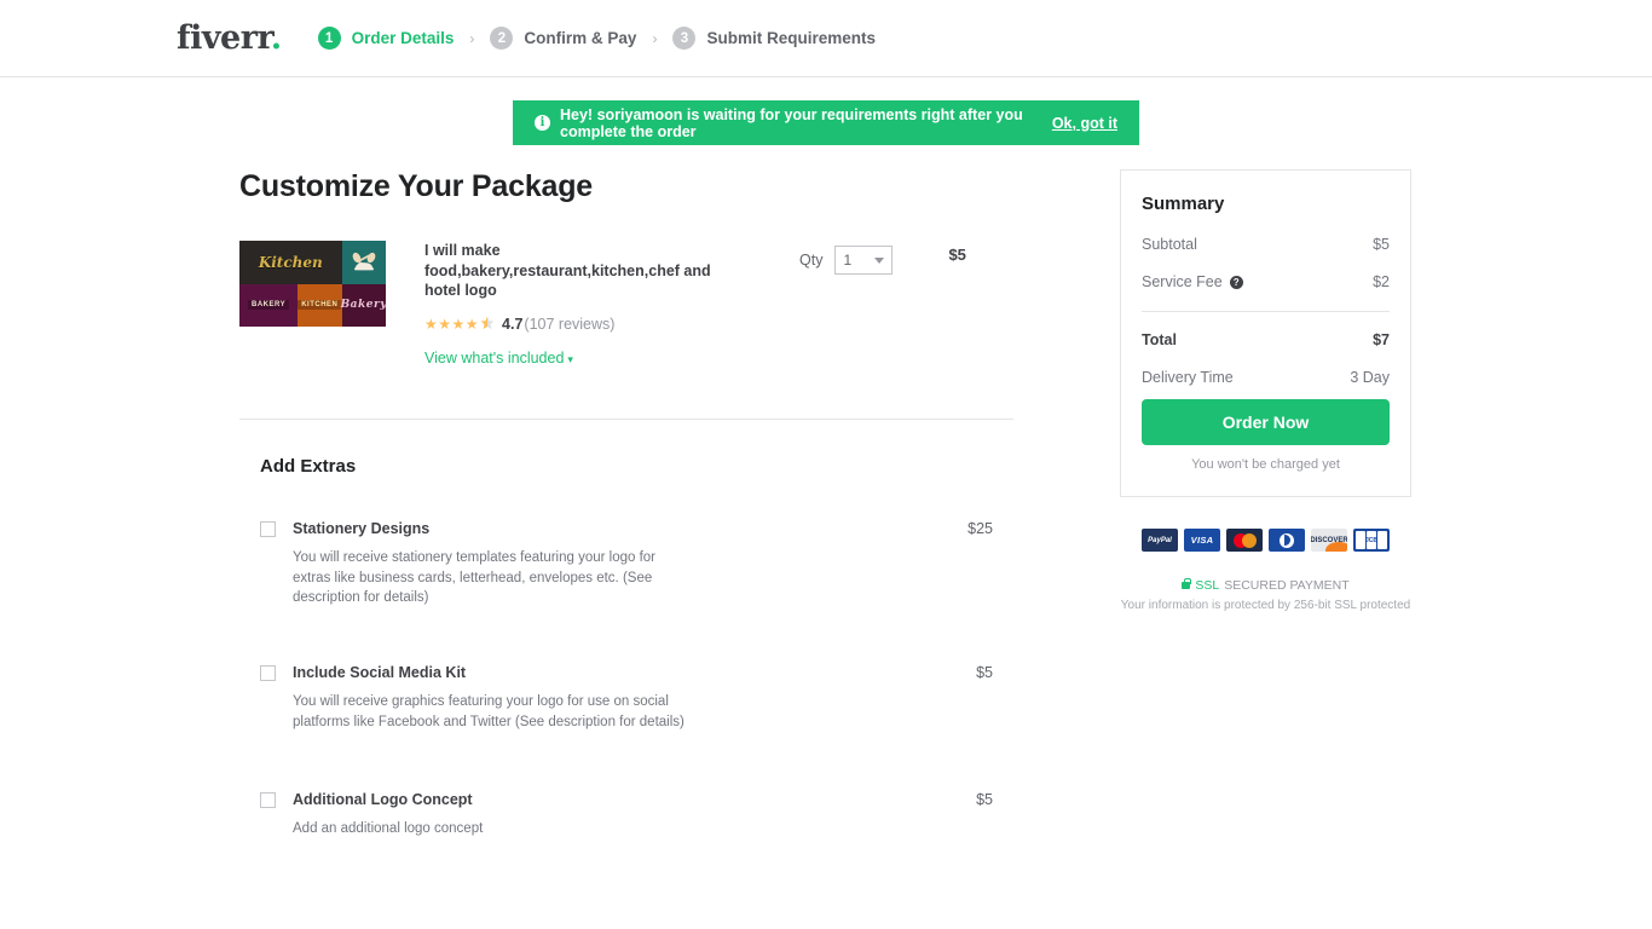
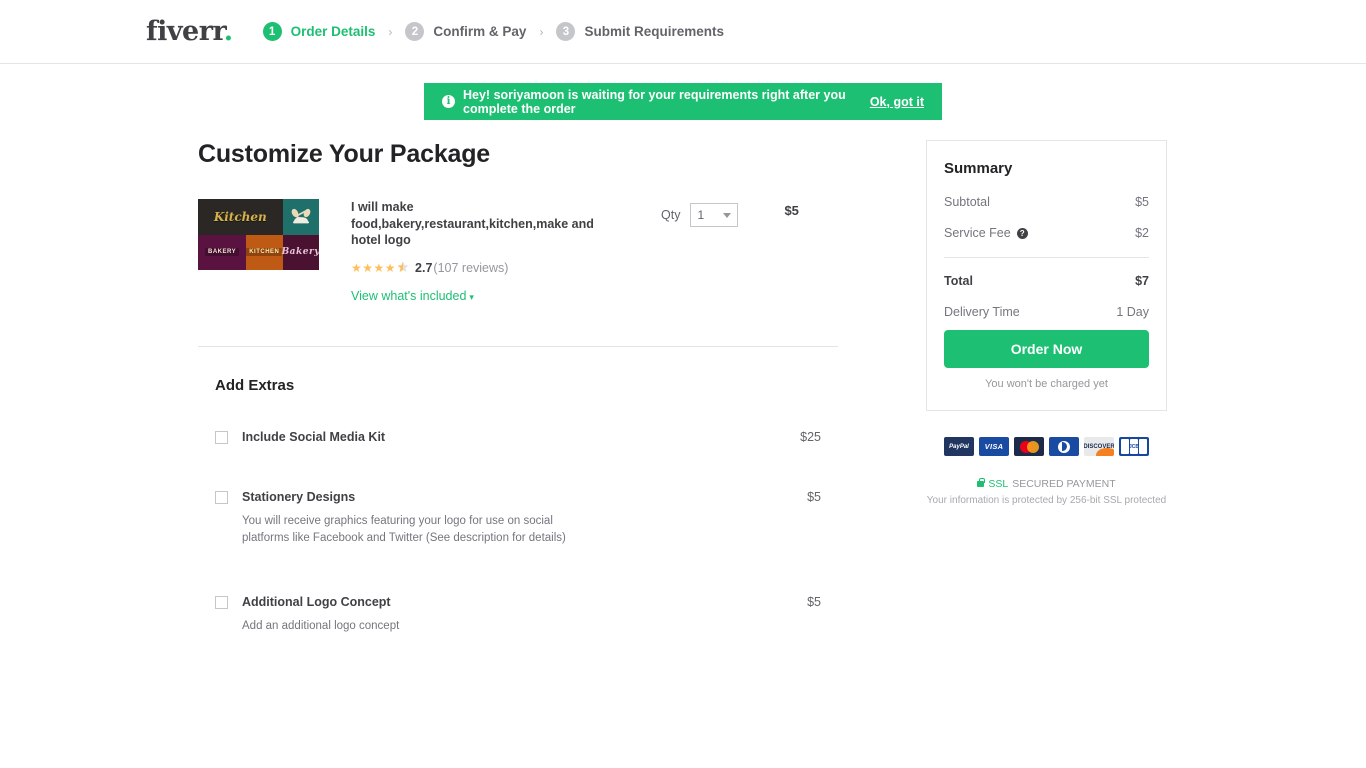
  fiverr.
  1
  Order Details
  ›
  2
  Confirm & Pay
  ›
  3
  Submit Requirements
  i
  Hey! soriyamoon is waiting for your requirements right after you complete the order
  Ok, got it
  Customize Your Package
  Kitchen
  Bakery
- I will make food,bakery,restaurant,kitchen,chef and hotel logo
+ I will make food,bakery,restaurant,kitchen,make and hotel logo
  ★★★★
- 4.7
+ 2.7
  (107 reviews)
  View what's included ▾
  Qty
  1
  $5
  Add Extras
- Stationery Designs
+ Include Social Media Kit
  $25
- You will receive stationery templates featuring your logo for extras like business cards, letterhead, envelopes etc. (See description for details)
- Include Social Media Kit
+ Stationery Designs
  $5
  You will receive graphics featuring your logo for use on social platforms like Facebook and Twitter (See description for details)
  Additional Logo Concept
  $5
  Add an additional logo concept
  Summary
  Subtotal
  $5
  Service Fee
  ?
  $2
  Total
  $7
  Delivery Time
- 3 Day
+ 1 Day
  Order Now
  You won't be charged yet
  VISA
  SSL
  SECURED PAYMENT
  Your information is protected by 256-bit SSL protected
